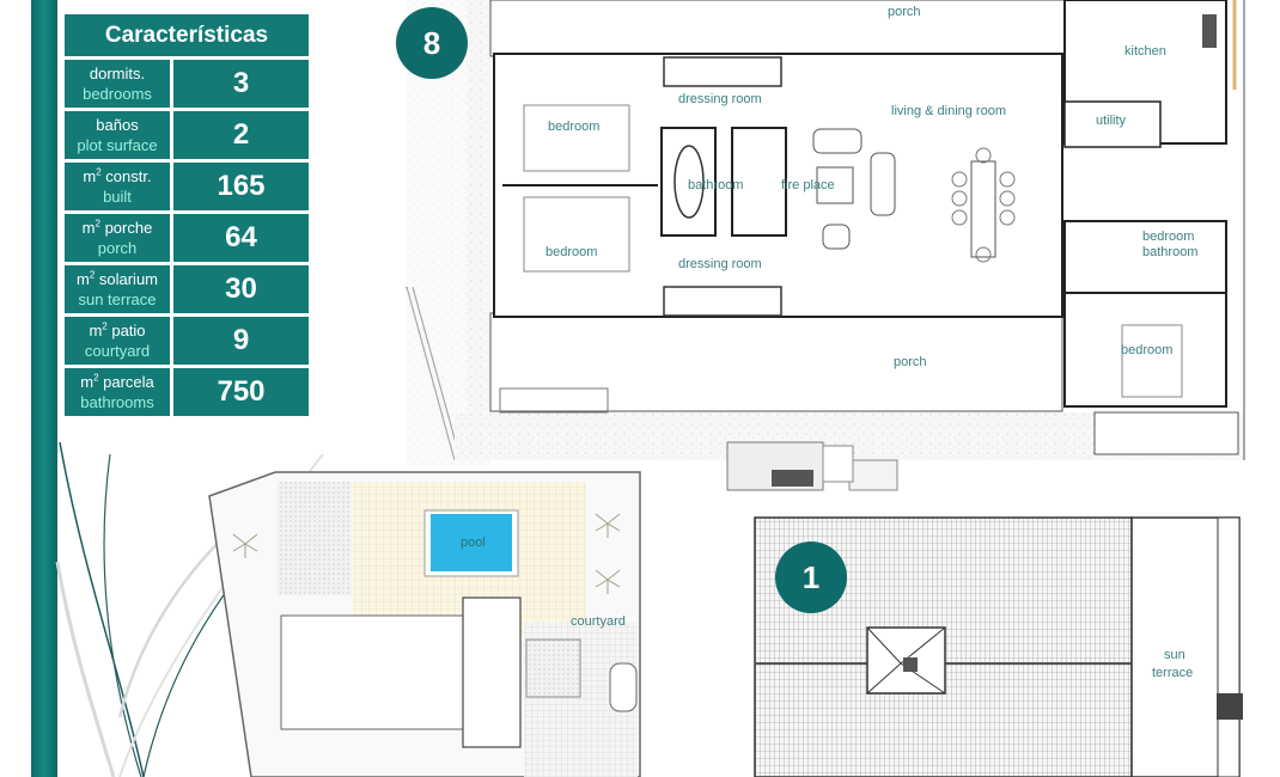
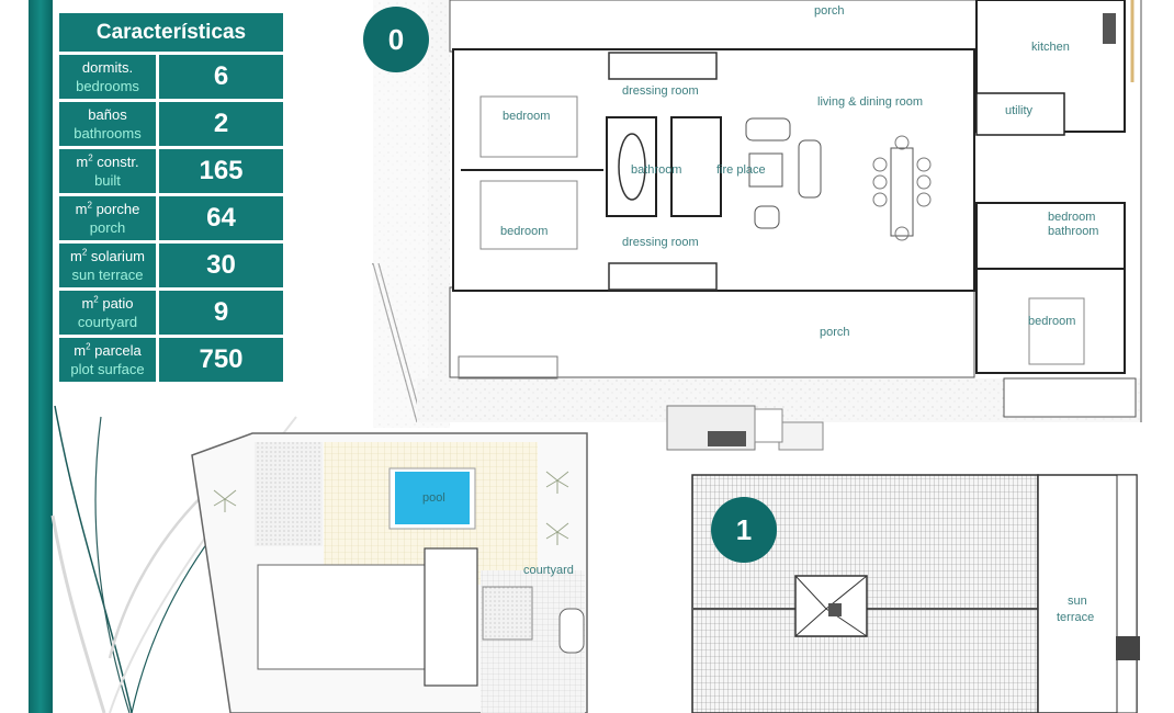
  Características
  dormits.
  bedrooms
- 3
+ 6
  baños
- plot surface
+ bathrooms
  2
  m2 constr.
  built
  165
  m2 porche
  porch
  64
  m2 solarium
  sun terrace
  30
  m2 patio
  courtyard
  9
  m2 parcela
- bathrooms
+ plot surface
  750
- 8
+ 0
  porch
  kitchen
  dressing room
  living & dining room
  utility
  bedroom
  bathroom
  fire place
  bedroom
  dressing room
  bedroom
  bathroom
  porch
  bedroom
  pool
  courtyard
  1
  sun
  terrace
